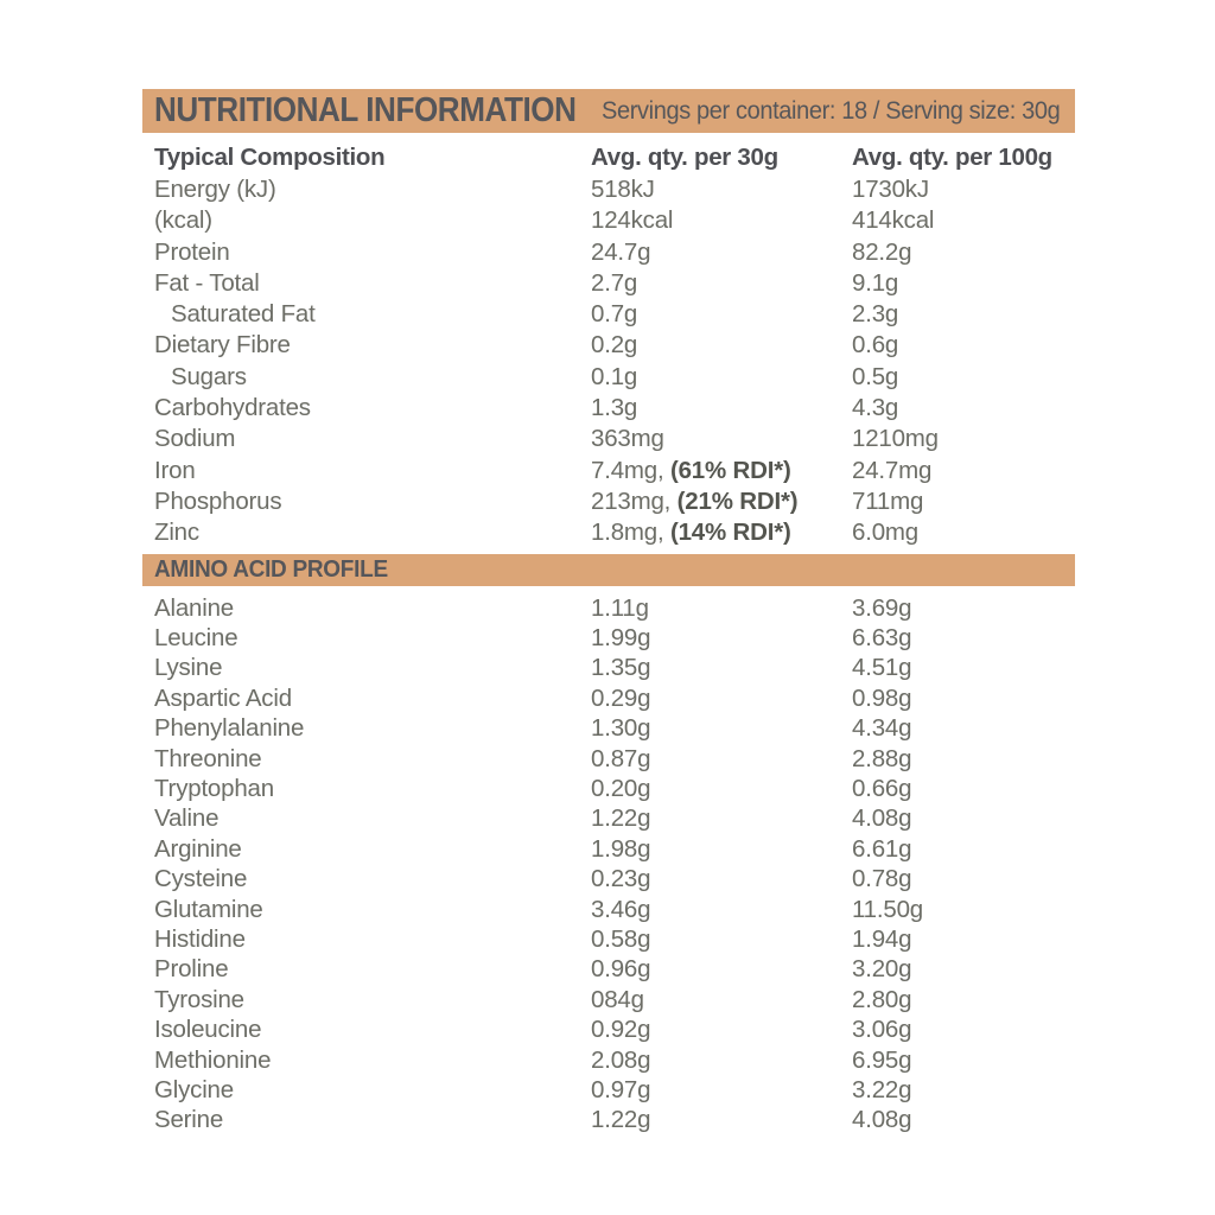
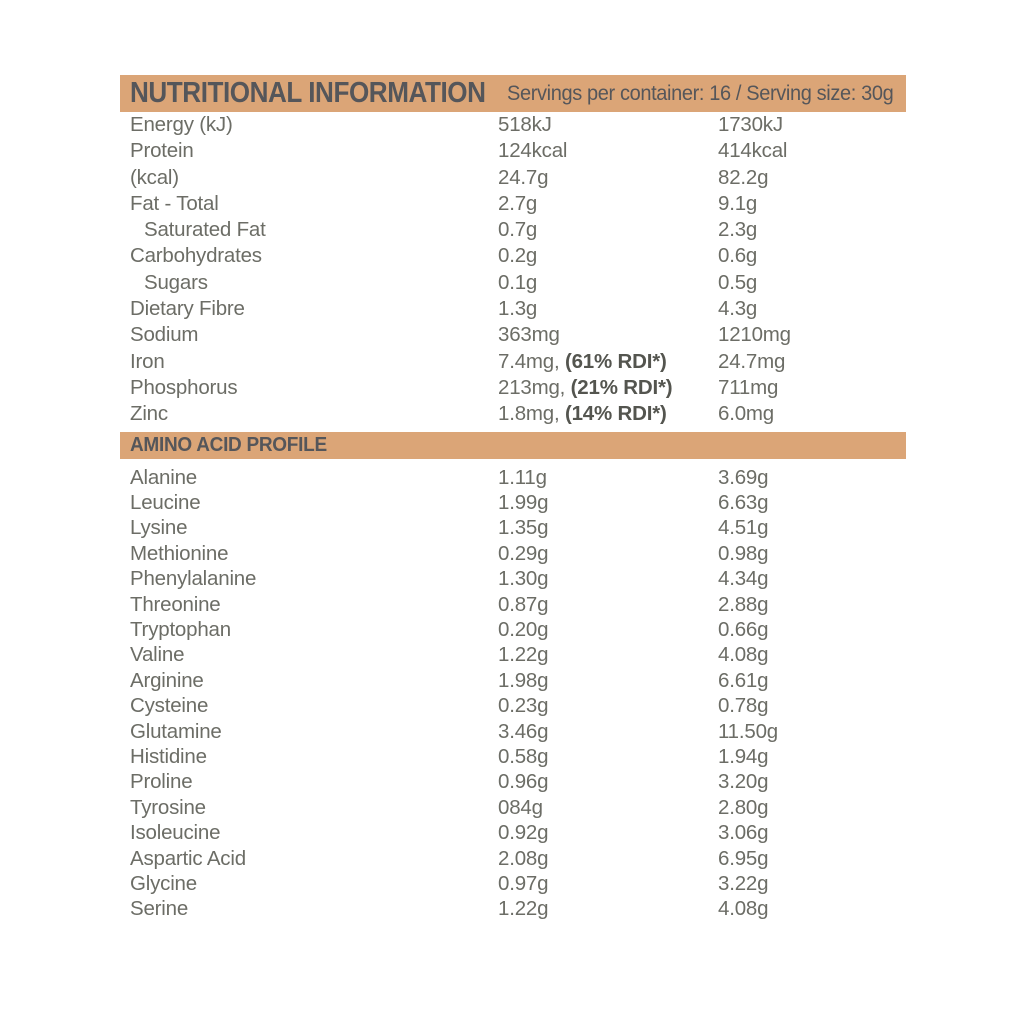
  NUTRITIONAL INFORMATION
- Servings per container: 18 / Serving size: 30g
+ Servings per container: 16 / Serving size: 30g
- Typical Composition
- Avg. qty. per 30g
- Avg. qty. per 100g
  Energy (kJ)
  518kJ
  1730kJ
- (kcal)
+ Protein
  124kcal
  414kcal
- Protein
+ (kcal)
  24.7g
  82.2g
  Fat - Total
  2.7g
  9.1g
  Saturated Fat
  0.7g
  2.3g
- Dietary Fibre
+ Carbohydrates
  0.2g
  0.6g
  Sugars
  0.1g
  0.5g
- Carbohydrates
+ Dietary Fibre
  1.3g
  4.3g
  Sodium
  363mg
  1210mg
  Iron
  7.4mg, (61% RDI*)
  24.7mg
  Phosphorus
  213mg, (21% RDI*)
  711mg
  Zinc
  1.8mg, (14% RDI*)
  6.0mg
  AMINO ACID PROFILE
  Alanine
  1.11g
  3.69g
  Leucine
  1.99g
  6.63g
  Lysine
  1.35g
  4.51g
- Aspartic Acid
+ Methionine
  0.29g
  0.98g
  Phenylalanine
  1.30g
  4.34g
  Threonine
  0.87g
  2.88g
  Tryptophan
  0.20g
  0.66g
  Valine
  1.22g
  4.08g
  Arginine
  1.98g
  6.61g
  Cysteine
  0.23g
  0.78g
  Glutamine
  3.46g
  11.50g
  Histidine
  0.58g
  1.94g
  Proline
  0.96g
  3.20g
  Tyrosine
  084g
  2.80g
  Isoleucine
  0.92g
  3.06g
- Methionine
+ Aspartic Acid
  2.08g
  6.95g
  Glycine
  0.97g
  3.22g
  Serine
  1.22g
  4.08g
